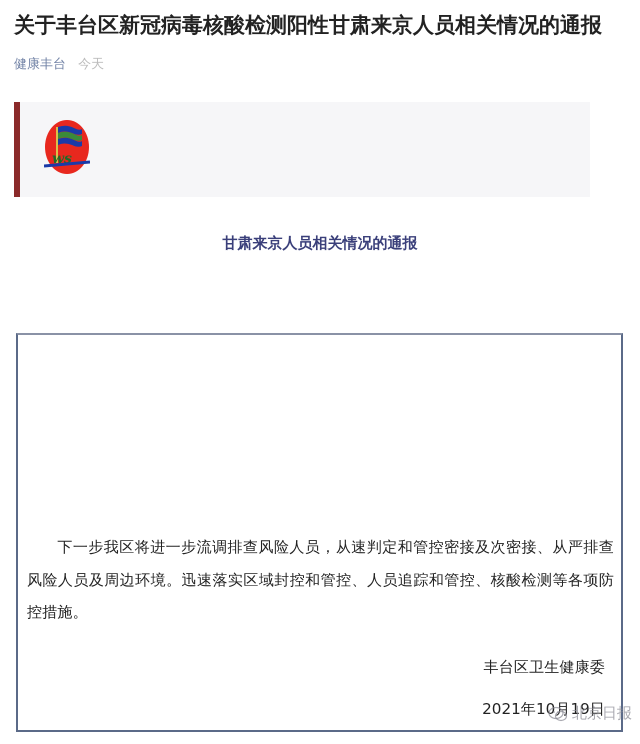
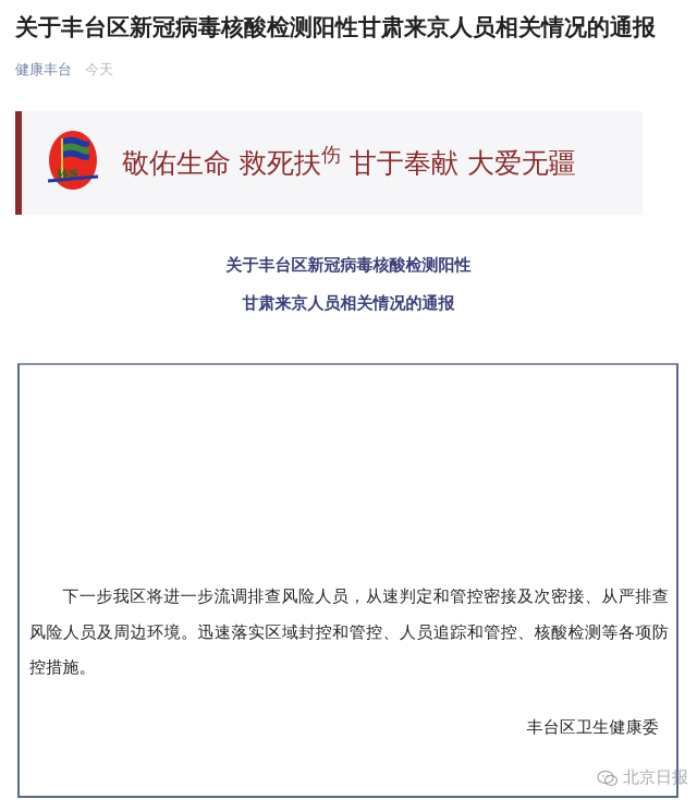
  关于丰台区新冠病毒核酸检测阳性甘肃来京人员相关情况的通报
  健康丰台 今天
  ws
+ 敬佑生命 救死扶伤 甘于奉献 大爱无疆
+ 关于丰台区新冠病毒核酸检测阳性
  甘肃来京人员相关情况的通报
  下一步我区将进一步流调排查风险人员，从速判定和管控密接及次密接、从严排查风险人员及周边环境。迅速落实区域封控和管控、人员追踪和管控、核酸检测等各项防控措施。
  丰台区卫生健康委
- 2021年10月19日
  北京日报
